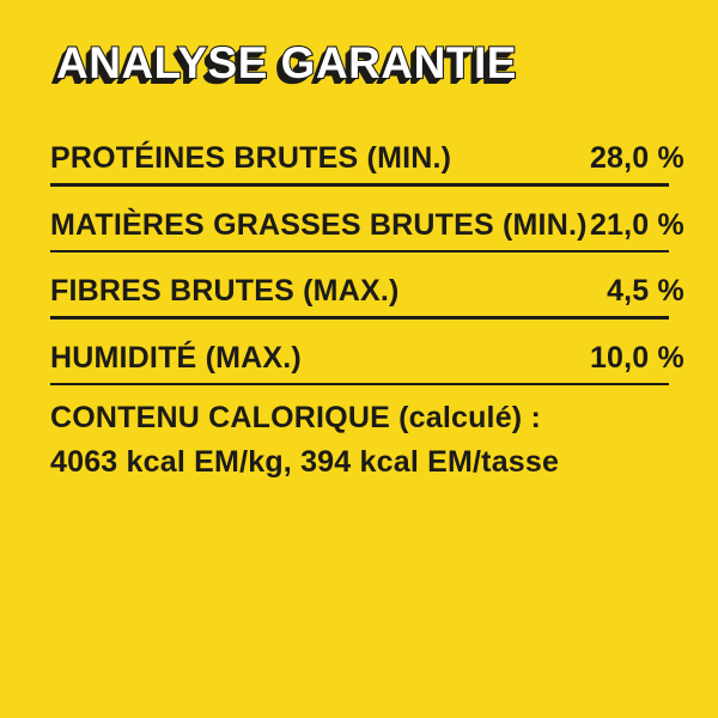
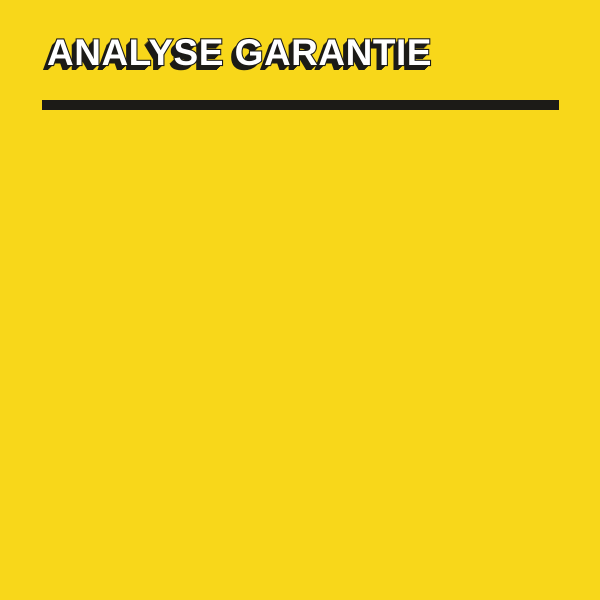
  ANALYSE GARANTIE
- PROTÉINES BRUTES (MIN.)
- 28,0 %
- MATIÈRES GRASSES BRUTES (MIN.)
- 21,0 %
- FIBRES BRUTES (MAX.)
- 4,5 %
- HUMIDITÉ (MAX.)
- 10,0 %
- CONTENU CALORIQUE (calculé) :
- 4063 kcal EM/kg, 394 kcal EM/tasse
